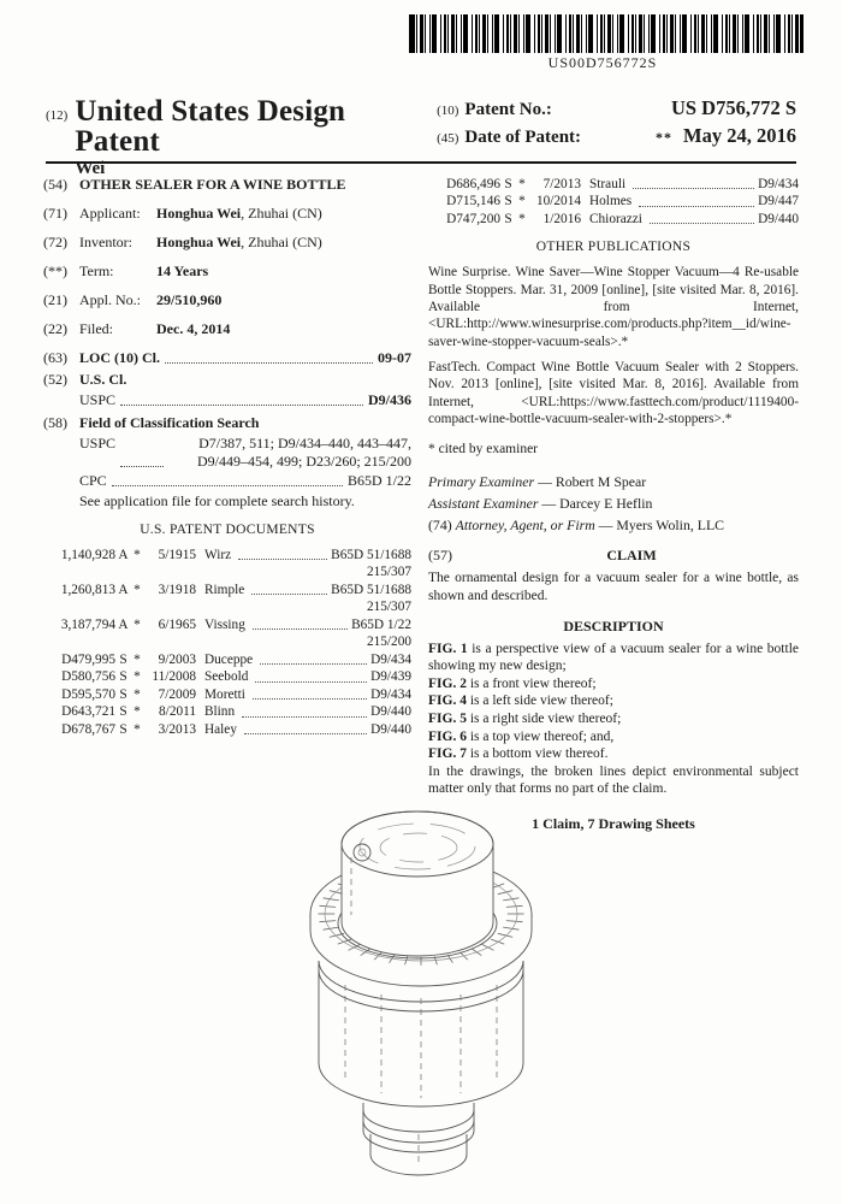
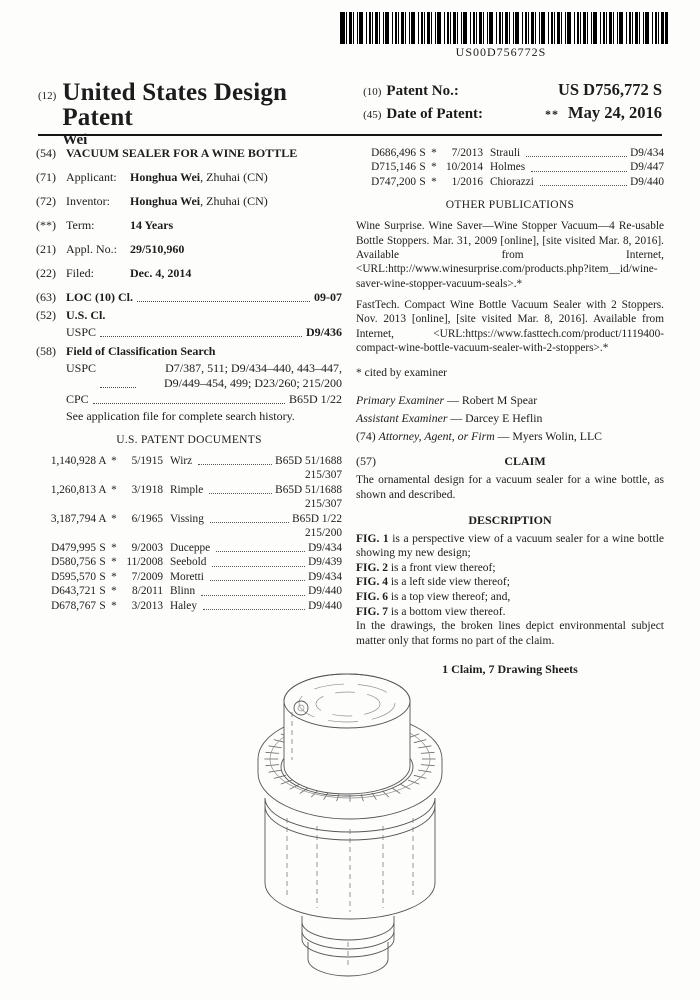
  US00D756772S
  (12)
  United States Design Patent
  Wei
  (10)
  Patent No.:
  US D756,772 S
  (45)
  Date of Patent:
  **
  May 24, 2016
  (54)
- OTHER SEALER FOR A WINE BOTTLE
+ VACUUM SEALER FOR A WINE BOTTLE
  (71)
  Applicant:
  Honghua Wei, Zhuhai (CN)
  (72)
  Inventor:
  Honghua Wei, Zhuhai (CN)
  (**)
  Term:
  14 Years
  (21)
  Appl. No.:
  29/510,960
  (22)
  Filed:
  Dec. 4, 2014
  (63)
  LOC (10) Cl.
  09-07
  (52)
  U.S. Cl.
  USPC
  D9/436
  (58)
  Field of Classification Search
  USPC
  D7/387, 511; D9/434–440, 443–447,
  D9/449–454, 499; D23/260; 215/200
  CPC
  B65D 1/22
  See application file for complete search history.
  U.S. PATENT DOCUMENTS
  1,140,928
  A
  *
  5/1915
  Wirz
  B65D 51/1688
  215/307
  1,260,813
  A
  *
  3/1918
  Rimple
  B65D 51/1688
  215/307
  3,187,794
  A
  *
  6/1965
  Vissing
  B65D 1/22
  215/200
  D479,995
  S
  *
  9/2003
  Duceppe
  D9/434
  D580,756
  S
  *
  11/2008
  Seebold
  D9/439
  D595,570
  S
  *
  7/2009
  Moretti
  D9/434
  D643,721
  S
  *
  8/2011
  Blinn
  D9/440
  D678,767
  S
  *
  3/2013
  Haley
  D9/440
  D686,496
  S
  *
  7/2013
  Strauli
  D9/434
  D715,146
  S
  *
  10/2014
  Holmes
  D9/447
  D747,200
  S
  *
  1/2016
  Chiorazzi
  D9/440
  OTHER PUBLICATIONS
  Wine Surprise. Wine Saver—Wine Stopper Vacuum—4 Re-usable Bottle Stoppers. Mar. 31, 2009 [online], [site visited Mar. 8, 2016]. Available from Internet, <URL:http://www.winesurprise.com/products.php?item__id/wine-saver-wine-stopper-vacuum-seals>.*
  FastTech. Compact Wine Bottle Vacuum Sealer with 2 Stoppers. Nov. 2013 [online], [site visited Mar. 8, 2016]. Available from Internet, <URL:https://www.fasttech.com/product/1119400-compact-wine-bottle-vacuum-sealer-with-2-stoppers>.*
  * cited by examiner
  Primary Examiner — Robert M Spear
  Assistant Examiner — Darcey E Heflin
  (74) Attorney, Agent, or Firm — Myers Wolin, LLC
  (57)
  CLAIM
  The ornamental design for a vacuum sealer for a wine bottle, as shown and described.
  DESCRIPTION
  FIG. 1 is a perspective view of a vacuum sealer for a wine bottle showing my new design;
  FIG. 2 is a front view thereof;
  FIG. 4 is a left side view thereof;
- FIG. 5 is a right side view thereof;
  FIG. 6 is a top view thereof; and,
  FIG. 7 is a bottom view thereof.
  In the drawings, the broken lines depict environmental subject matter only that forms no part of the claim.
  1 Claim, 7 Drawing Sheets
